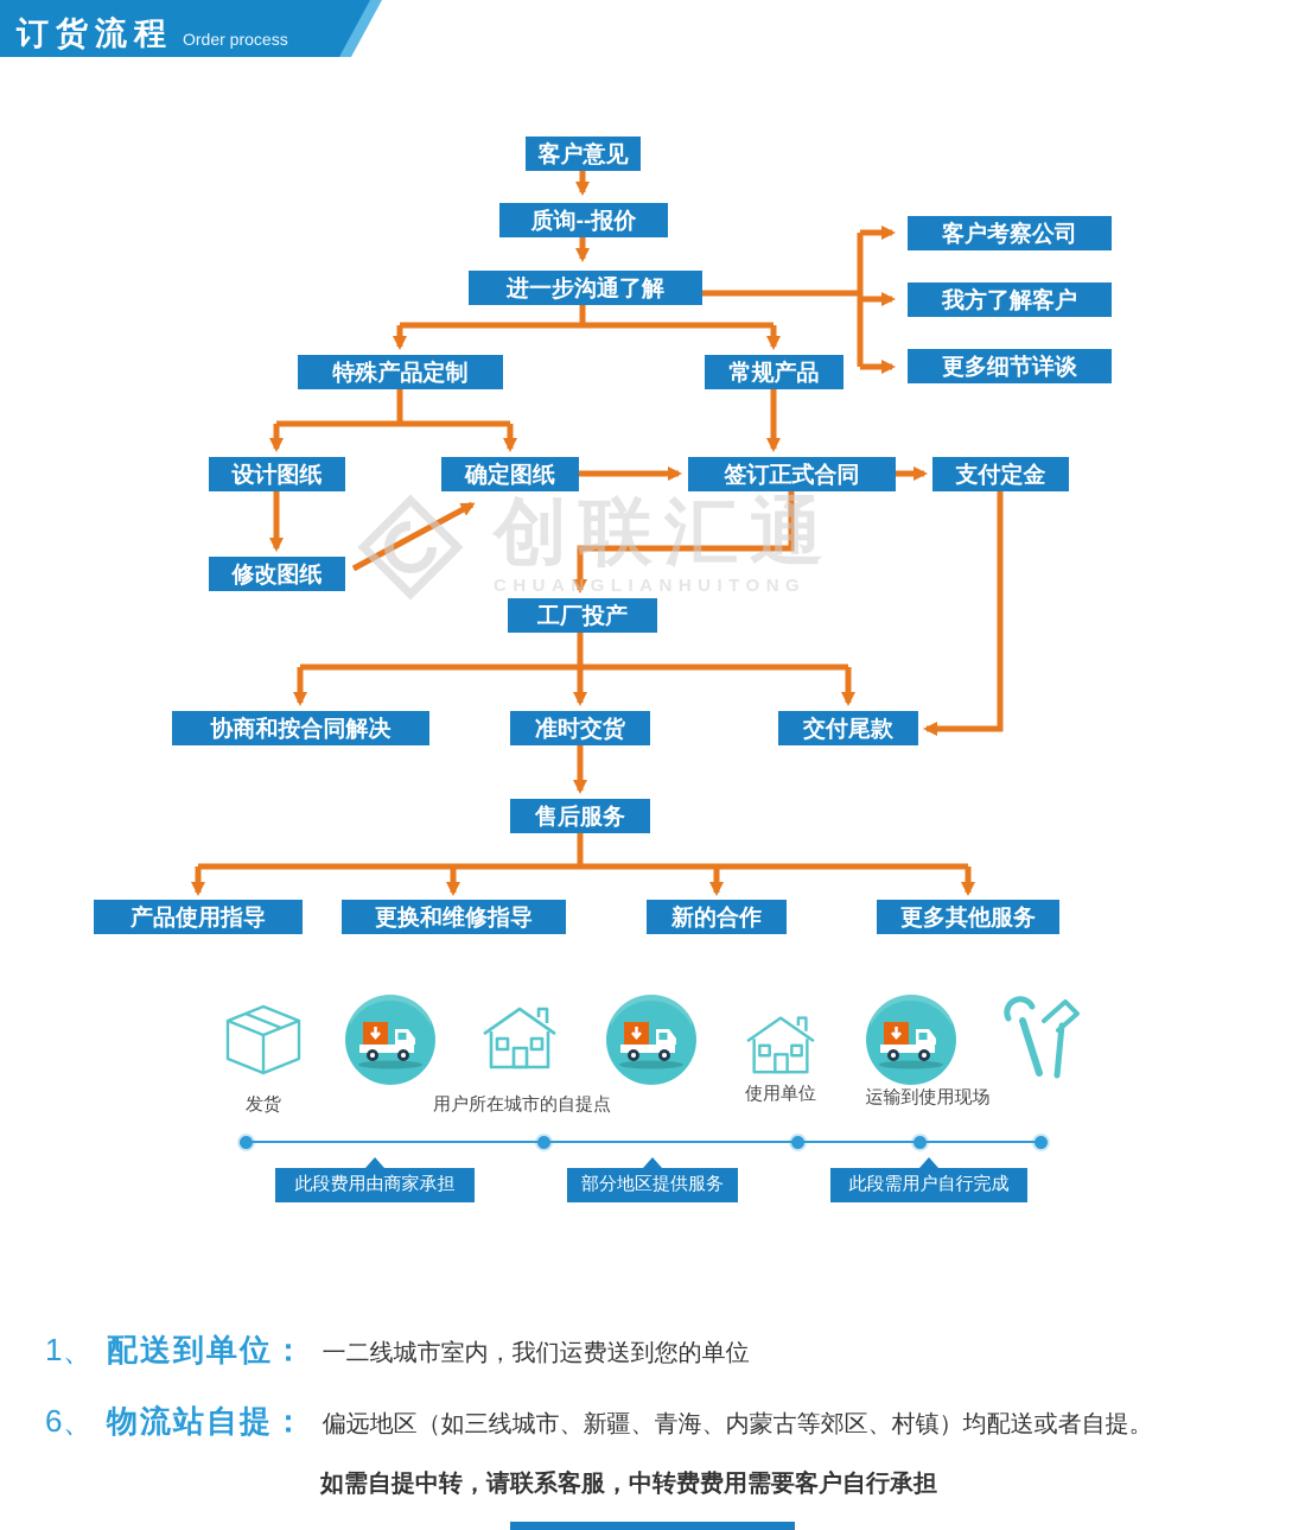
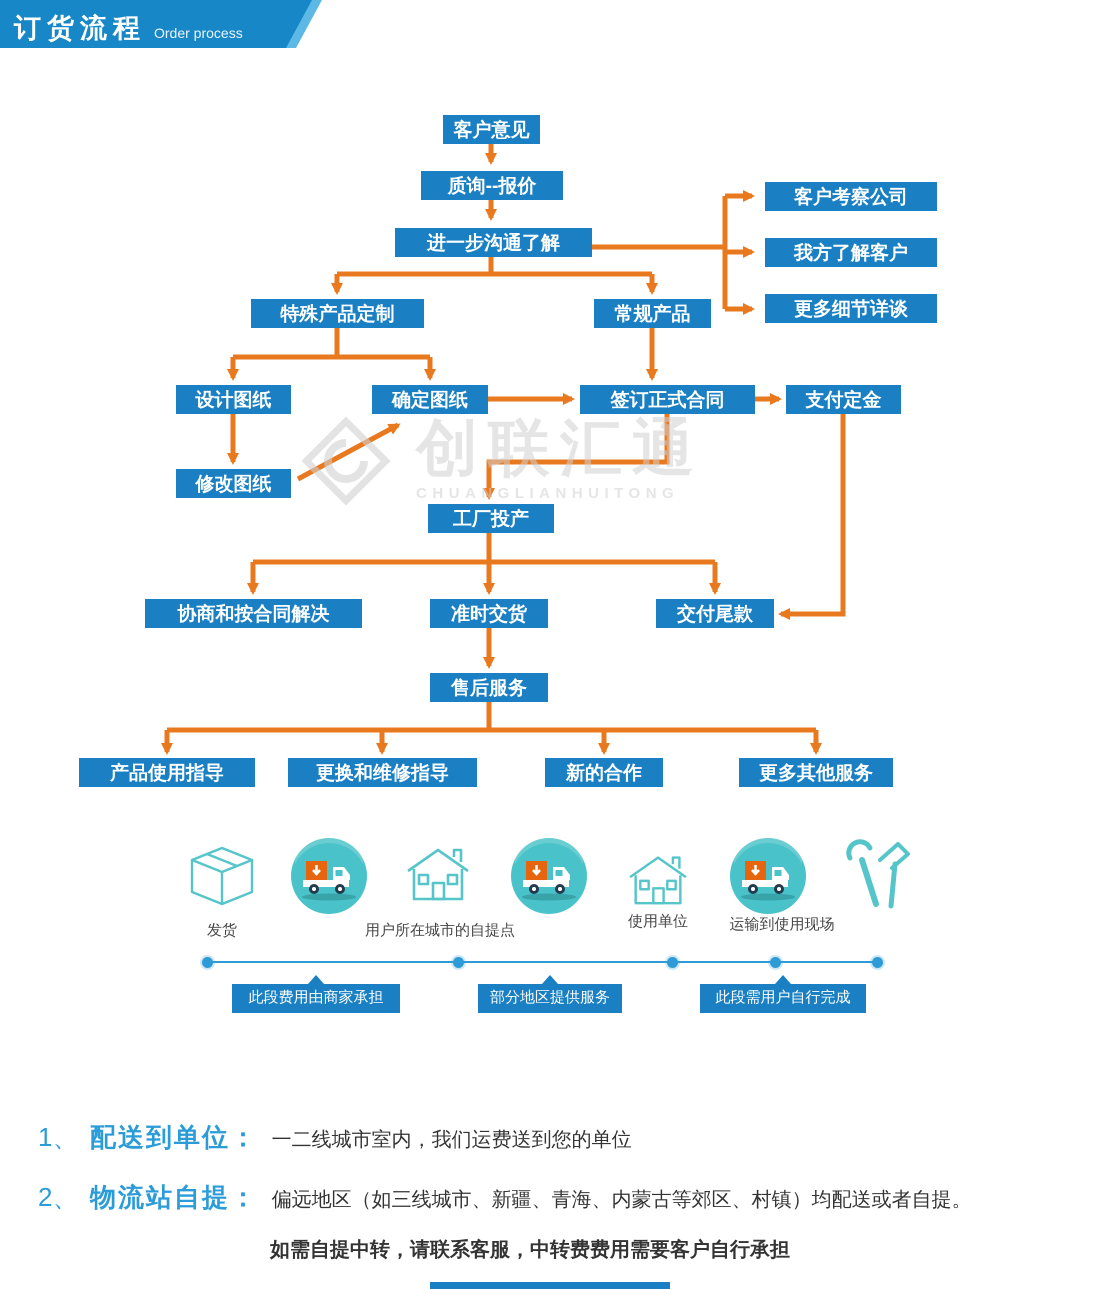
  订货流程
  Order process
  客户意见
  质询--报价
  进一步沟通了解
  客户考察公司
  我方了解客户
  更多细节详谈
  特殊产品定制
  常规产品
  设计图纸
  确定图纸
  签订正式合同
  支付定金
  修改图纸
  工厂投产
  协商和按合同解决
  准时交货
  交付尾款
  售后服务
  产品使用指导
  更换和维修指导
  新的合作
  更多其他服务
  创联汇通
  CHUANGLIANHUITONG
  发货
  用户所在城市的自提点
  使用单位
  运输到使用现场
  此段费用由商家承担
  部分地区提供服务
  此段需用户自行完成
  1、 配送到单位： 一二线城市室内，我们运费送到您的单位
- 6、 物流站自提： 偏远地区（如三线城市、新疆、青海、内蒙古等郊区、村镇）均配送或者自提。
+ 2、 物流站自提： 偏远地区（如三线城市、新疆、青海、内蒙古等郊区、村镇）均配送或者自提。
  如需自提中转，请联系客服，中转费费用需要客户自行承担
